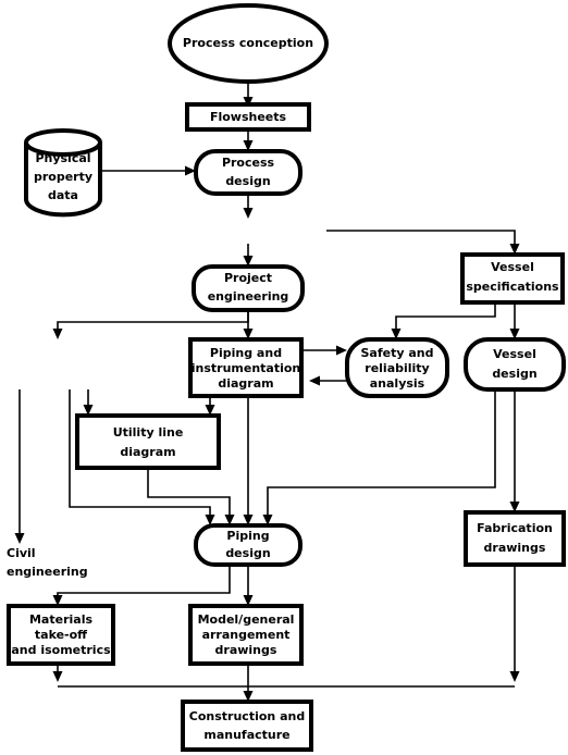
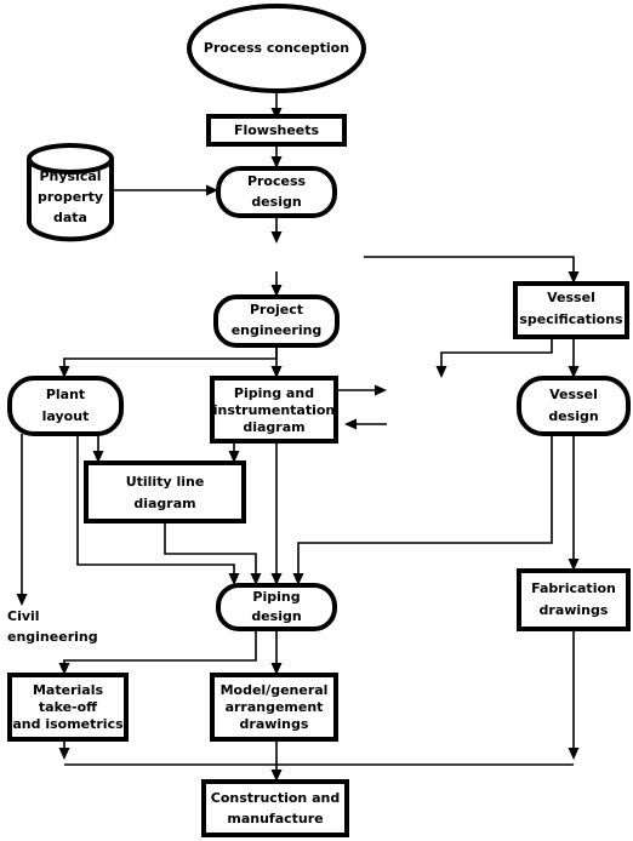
  Process conception
  Flowsheets
  Physical
  property
  data
  Process
  design
  Project
  engineering
  Vessel
  specifications
+ Plant
+ layout
  Piping and
  instrumentation
  diagram
- Safety and
- reliability
- analysis
  Vessel
  design
  Utility line
  diagram
  Civil
  engineering
  Piping
  design
  Fabrication
  drawings
  Materials
  take-off
  and isometrics
  Model/general
  arrangement
  drawings
  Construction and
  manufacture
